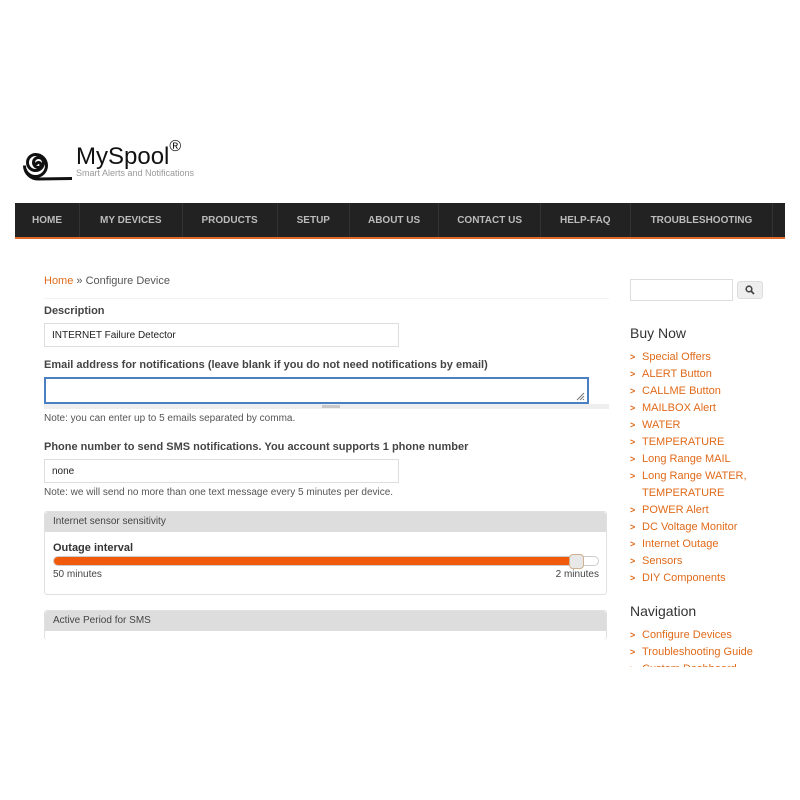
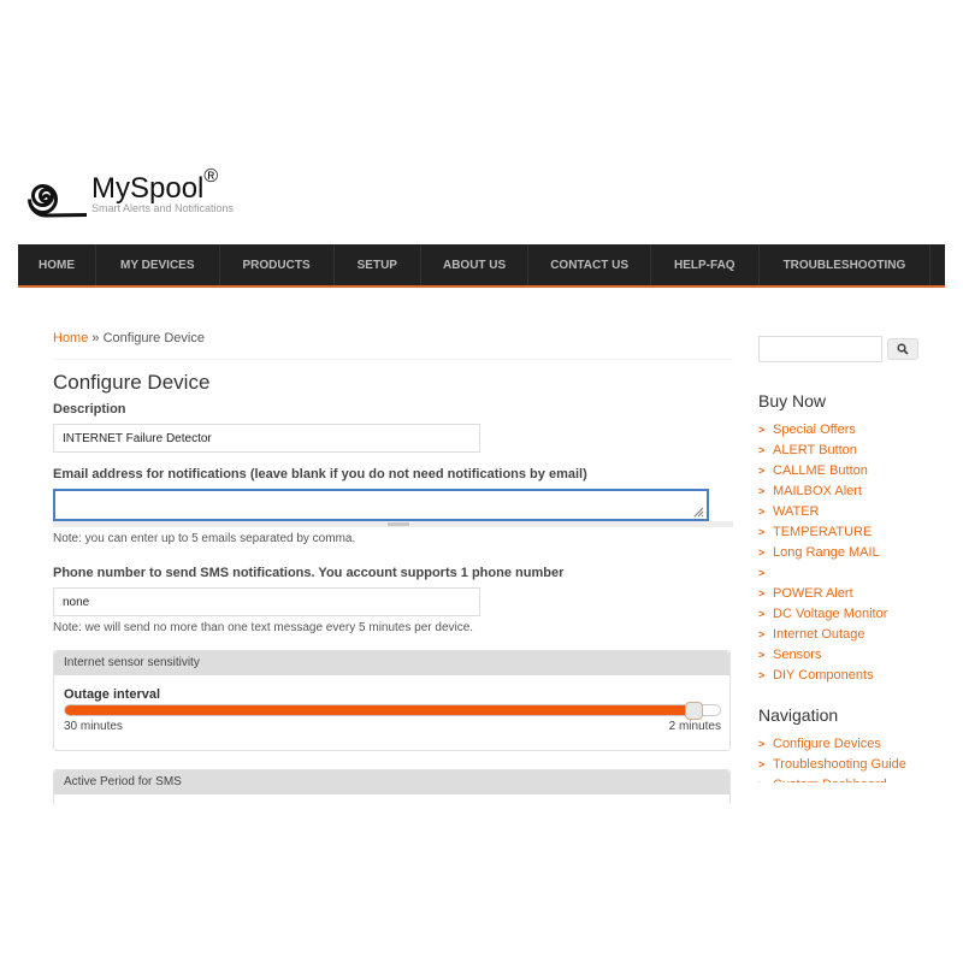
  MySpool®
  Smart Alerts and Notifications
  HOME
  MY DEVICES
  PRODUCTS
  SETUP
  ABOUT US
  CONTACT US
  HELP-FAQ
  TROUBLESHOOTING
  Home » Configure Device
+ Configure Device
  Description
  INTERNET Failure Detector
  Email address for notifications (leave blank if you do not need notifications by email)
  Note: you can enter up to 5 emails separated by comma.
  Phone number to send SMS notifications. You account supports 1 phone number
  none
  Note: we will send no more than one text message every 5 minutes per device.
  Internet sensor sensitivity
  Outage interval
- 50 minutes
+ 30 minutes
  2 minutes
  Active Period for SMS
  Buy Now
  >
  Special Offers
  >
  ALERT Button
  >
  CALLME Button
  >
  MAILBOX Alert
  >
  WATER
  >
  TEMPERATURE
  >
  Long Range MAIL
  >
- Long Range WATER, TEMPERATURE
  >
  POWER Alert
  >
  DC Voltage Monitor
  >
  Internet Outage
  >
  Sensors
  >
  DIY Components
  Navigation
  >
  Configure Devices
  >
  Troubleshooting Guide
